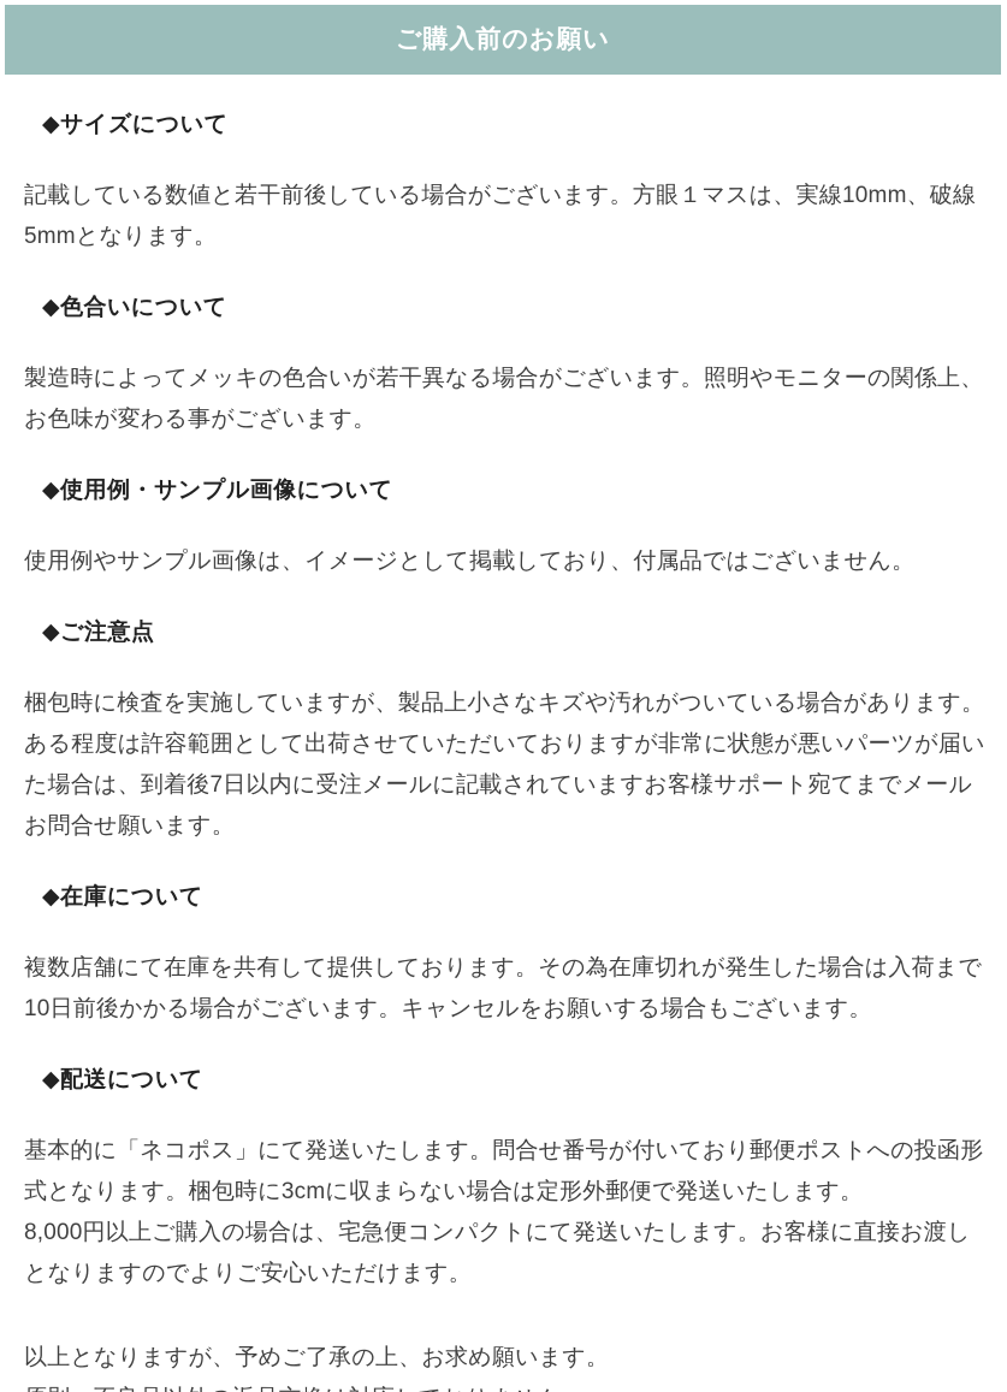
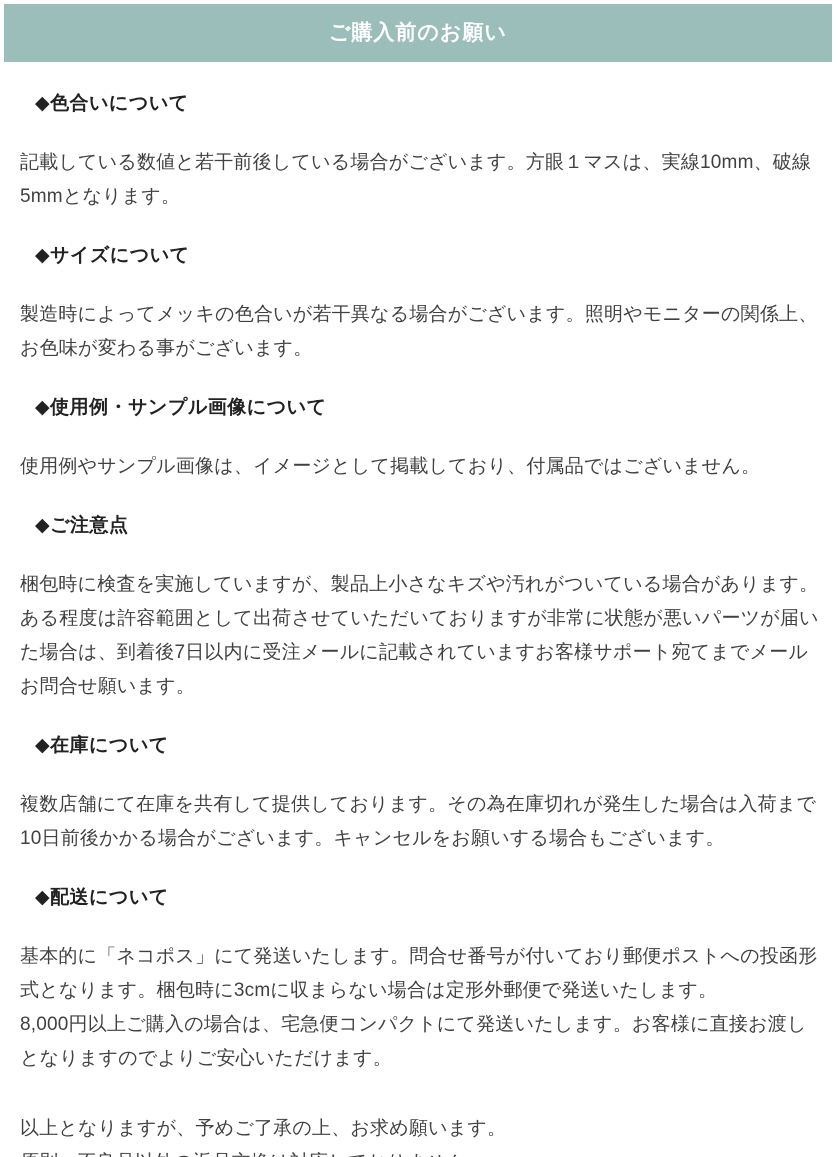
  ご購入前のお願い
- ◆サイズについて
+ ◆色合いについて
  記載している数値と若干前後している場合がございます。方眼１マスは、実線10mm、破線5mmとなります。
- ◆色合いについて
+ ◆サイズについて
  製造時によってメッキの色合いが若干異なる場合がございます。照明やモニターの関係上、お色味が変わる事がございます。
  ◆使用例・サンプル画像について
  使用例やサンプル画像は、イメージとして掲載しており、付属品ではございません。
  ◆ご注意点
  梱包時に検査を実施していますが、製品上小さなキズや汚れがついている場合があります。ある程度は許容範囲として出荷させていただいておりますが非常に状態が悪いパーツが届いた場合は、到着後7日以内に受注メールに記載されていますお客様サポート宛てまでメールお問合せ願います。
  ◆在庫について
  複数店舗にて在庫を共有して提供しております。その為在庫切れが発生した場合は入荷まで10日前後かかる場合がございます。キャンセルをお願いする場合もございます。
  ◆配送について
  基本的に「ネコポス」にて発送いたします。問合せ番号が付いており郵便ポストへの投函形式となります。梱包時に3cmに収まらない場合は定形外郵便で発送いたします。
  8,000円以上ご購入の場合は、宅急便コンパクトにて発送いたします。お客様に直接お渡しとなりますのでよりご安心いただけます。
  以上となりますが、予めご了承の上、お求め願います。
